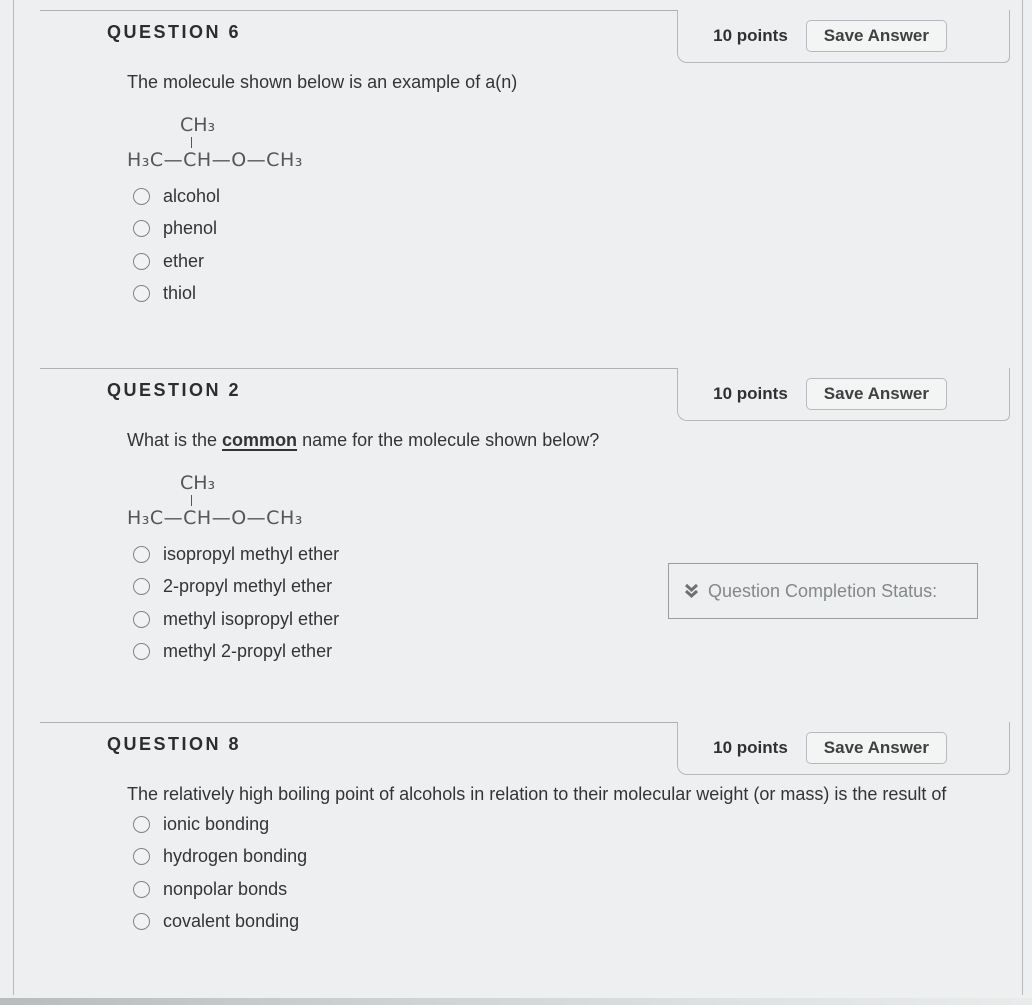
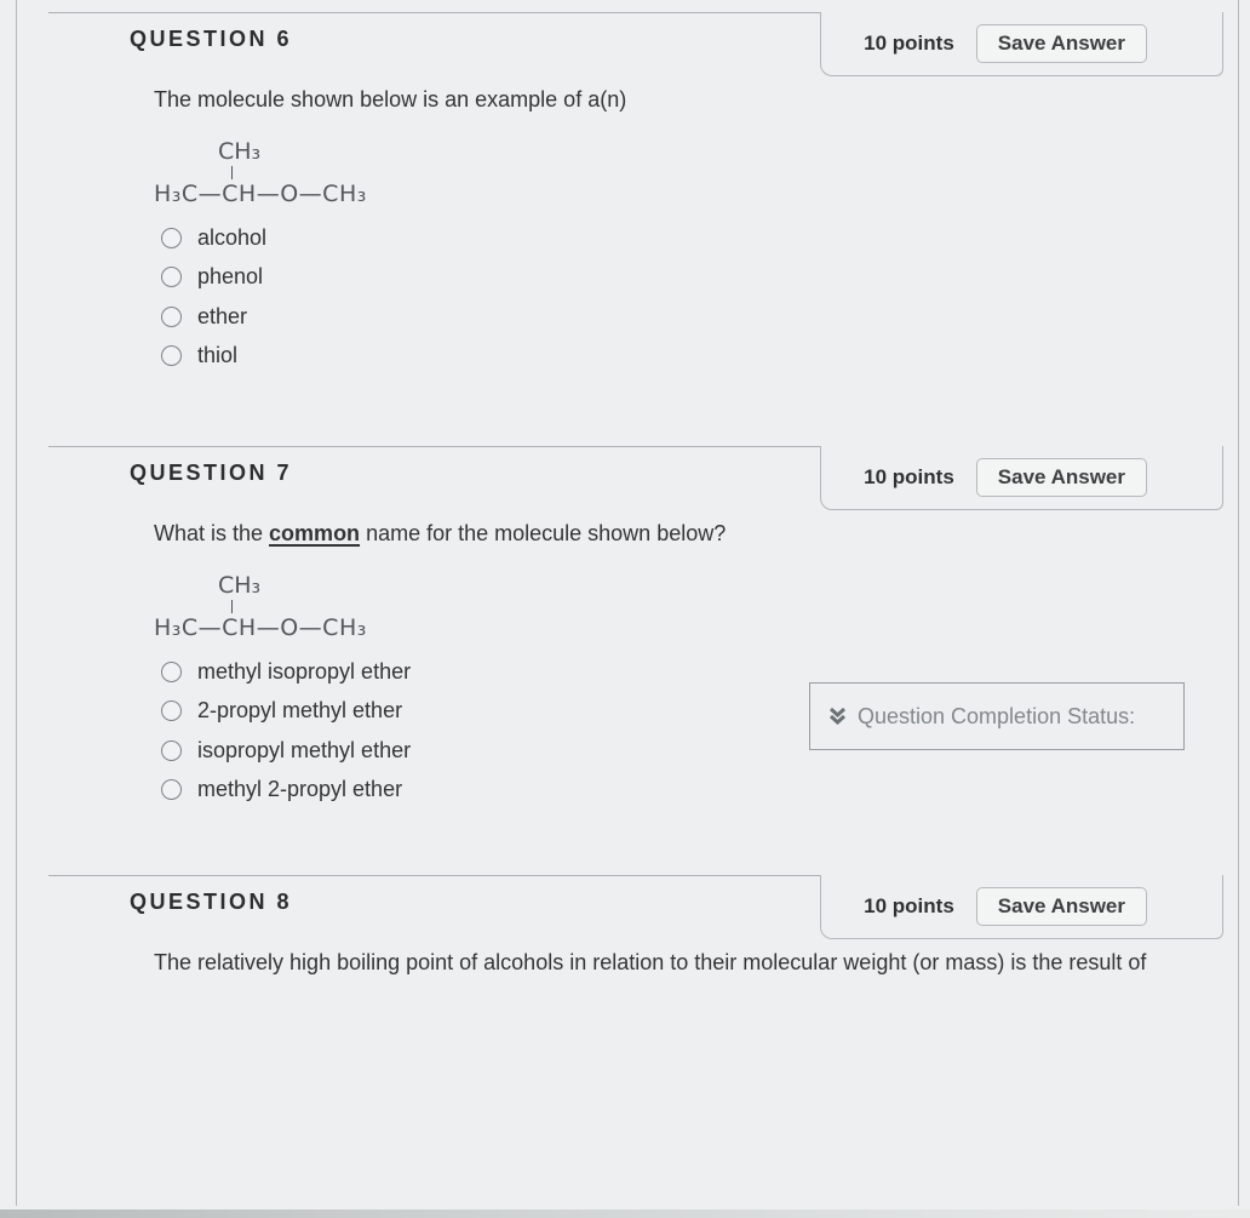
  QUESTION 6
  10 points
  Save Answer
  The molecule shown below is an example of a(n)
  CH₃
  H₃C—CH—O—CH₃
  alcohol
  phenol
  ether
  thiol
- QUESTION 2
+ QUESTION 7
  10 points
  Save Answer
  What is the common name for the molecule shown below?
  CH₃
  H₃C—CH—O—CH₃
- isopropyl methyl ether
+ methyl isopropyl ether
  2-propyl methyl ether
- methyl isopropyl ether
+ isopropyl methyl ether
  methyl 2-propyl ether
  Question Completion Status:
  QUESTION 8
  10 points
  Save Answer
  The relatively high boiling point of alcohols in relation to their molecular weight (or mass) is the result of
- ionic bonding
- hydrogen bonding
- nonpolar bonds
- covalent bonding
